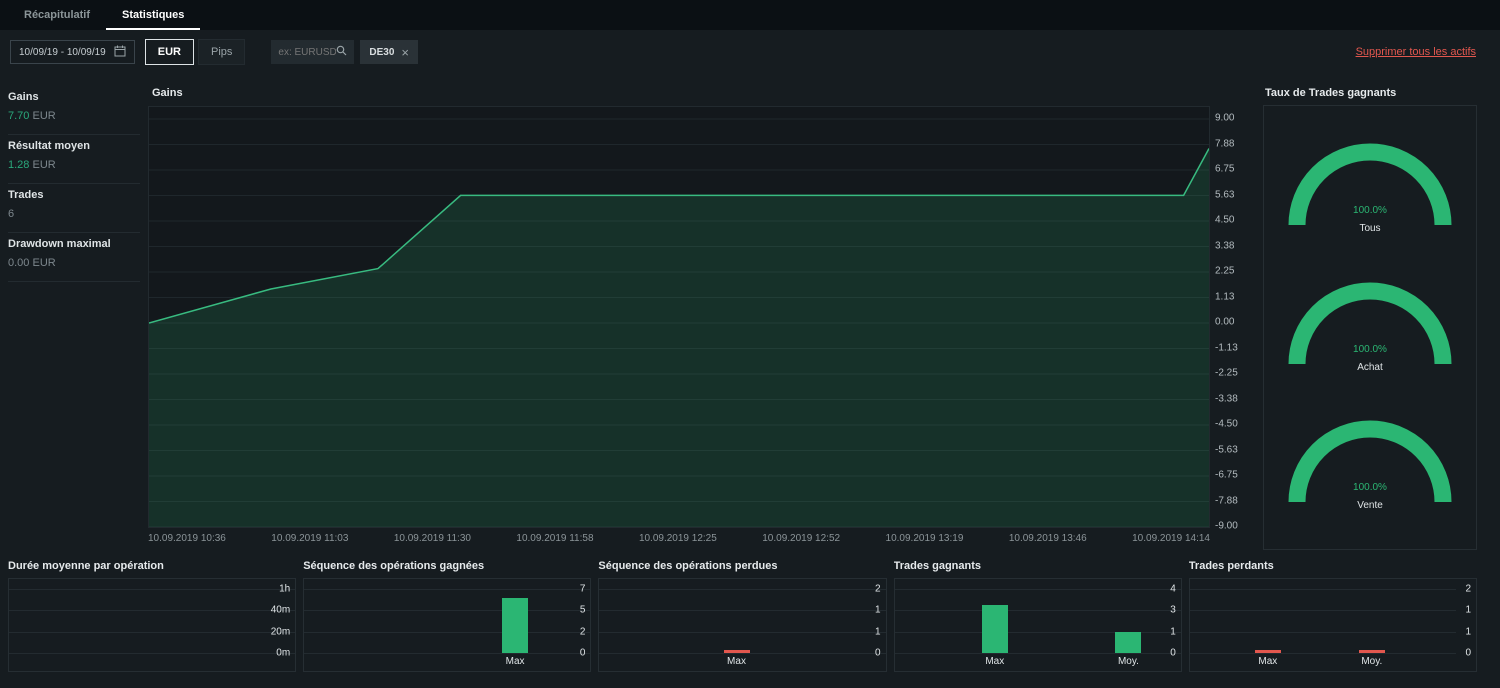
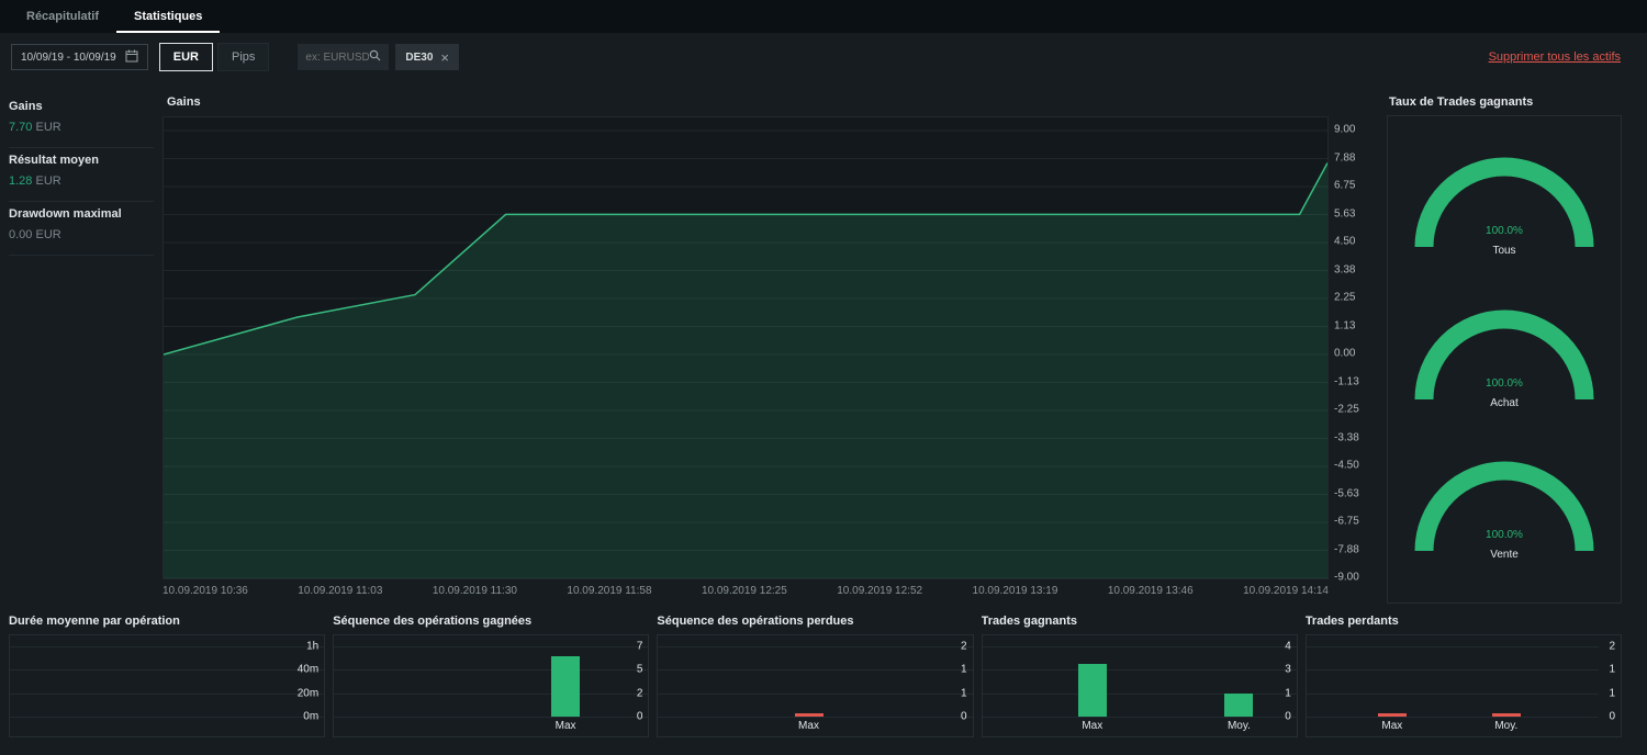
  Récapitulatif
  Statistiques
  10/09/19 - 10/09/19
  EUR
  Pips
  ex: EURUSD
  DE30
  ×
  Supprimer tous les actifs
  Gains
  7.70 EUR
  Résultat moyen
  1.28 EUR
- Trades
- 6
  Drawdown maximal
  0.00 EUR
  Gains
  9.00
  7.88
  6.75
  5.63
  4.50
  3.38
  2.25
  1.13
  0.00
  -1.13
  -2.25
  -3.38
  -4.50
  -5.63
  -6.75
  -7.88
  -9.00
  10.09.2019 10:36
  10.09.2019 11:03
  10.09.2019 11:30
  10.09.2019 11:58
  10.09.2019 12:25
  10.09.2019 12:52
  10.09.2019 13:19
  10.09.2019 13:46
  10.09.2019 14:14
  Taux de Trades gagnants
  100.0%
  Tous
  100.0%
  Achat
  100.0%
  Vente
  Durée moyenne par opération
  1h
  40m
  20m
  0m
  Séquence des opérations gagnées
  7
  5
  2
  0
  Max
  Séquence des opérations perdues
  2
  1
  1
  0
  Max
  Trades gagnants
  4
  3
  1
  0
  Max
  Moy.
  Trades perdants
  2
  1
  1
  0
  Max
  Moy.
